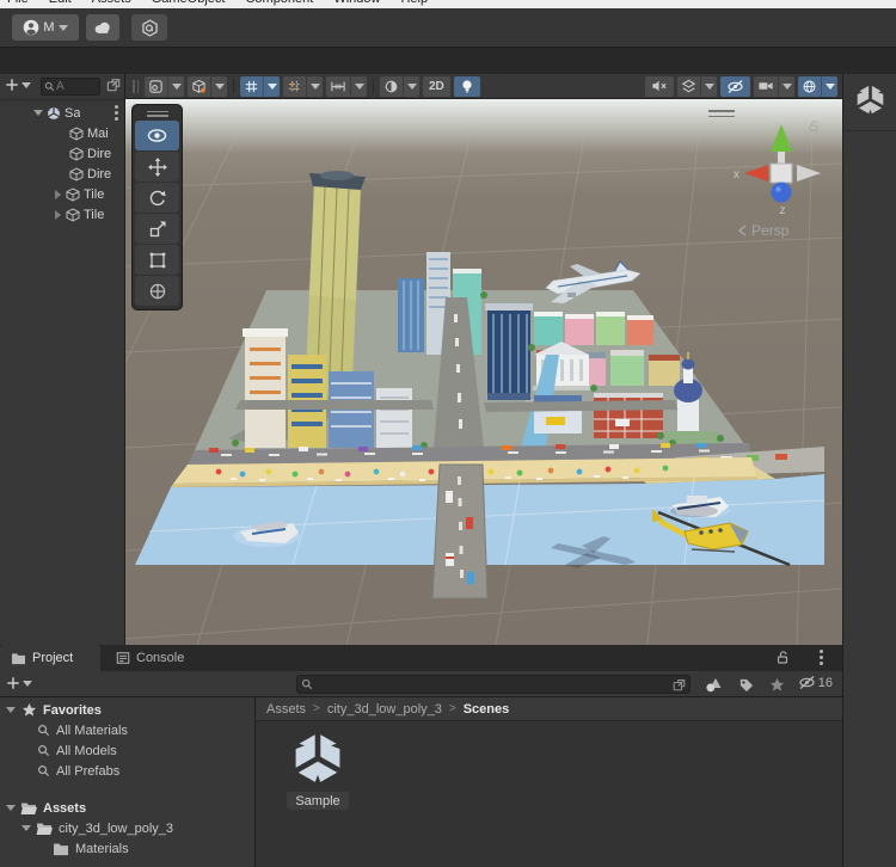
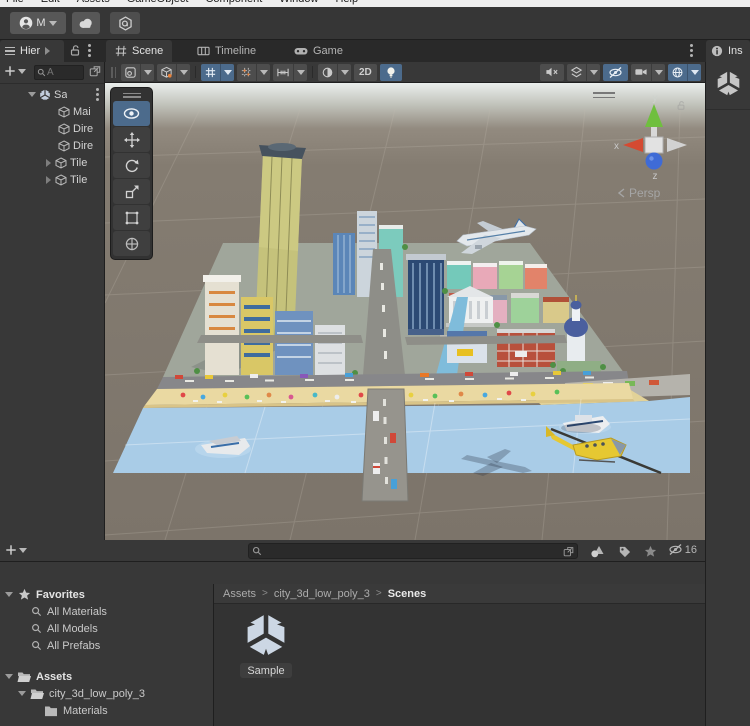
  M
+ Hier
+ Scene
+ Timeline
+ Game
+ Ins
  A
  Sa
  Mai
  Dire
  Dire
  Tile
  Tile
  2D
  y
  x
  z
  Persp
- Project
- Console
  16
  Favorites
  All Materials
  All Models
  All Prefabs
  Assets
  city_3d_low_poly_3
  Materials
  Assets
  >
  city_3d_low_poly_3
  >
  Scenes
  Sample
